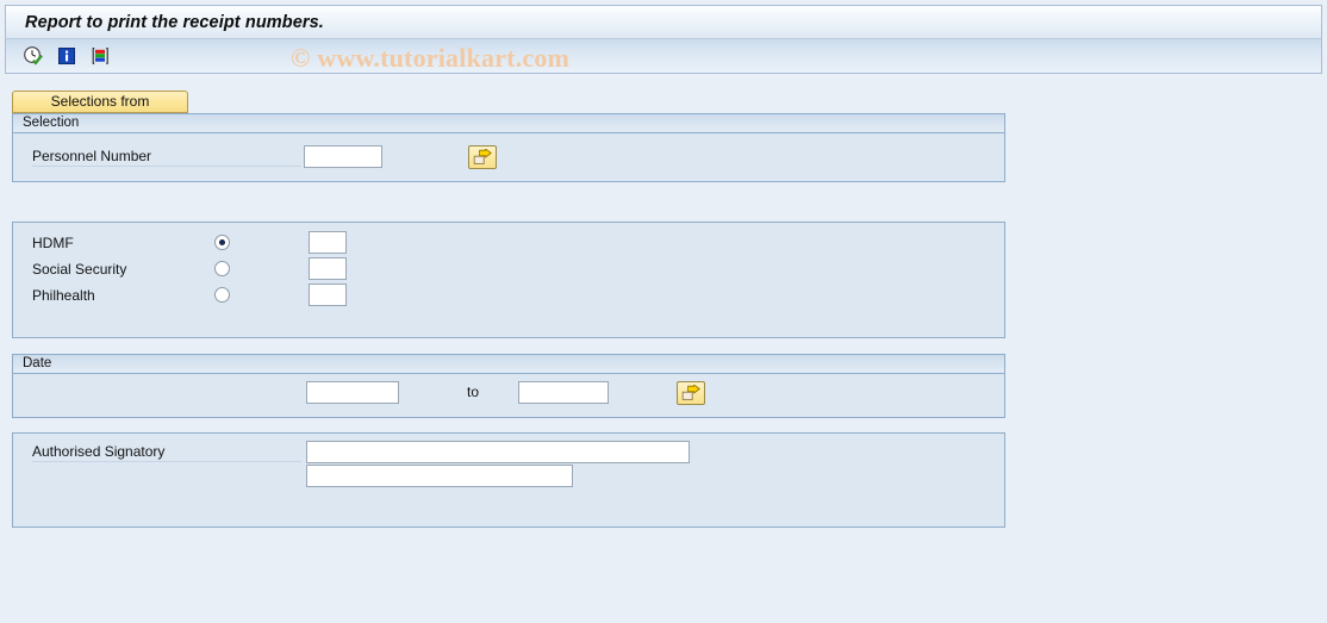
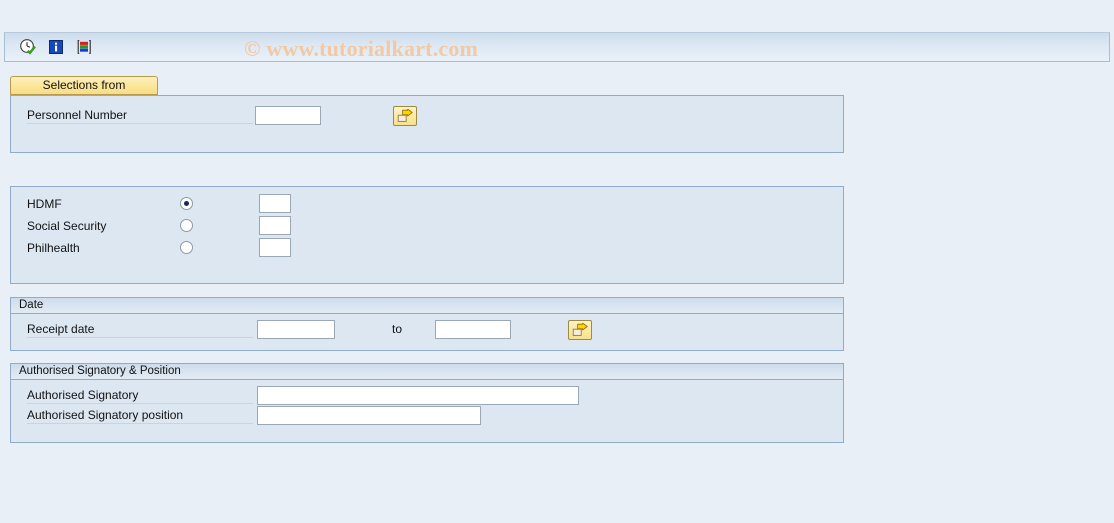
- Report to print the receipt numbers.
  © www.tutorialkart.com
  Selections from
- Selection
  Personnel Number
  HDMF
  Social Security
  Philhealth
  Date
+ Receipt date
  to
+ Authorised Signatory & Position
  Authorised Signatory
+ Authorised Signatory position
